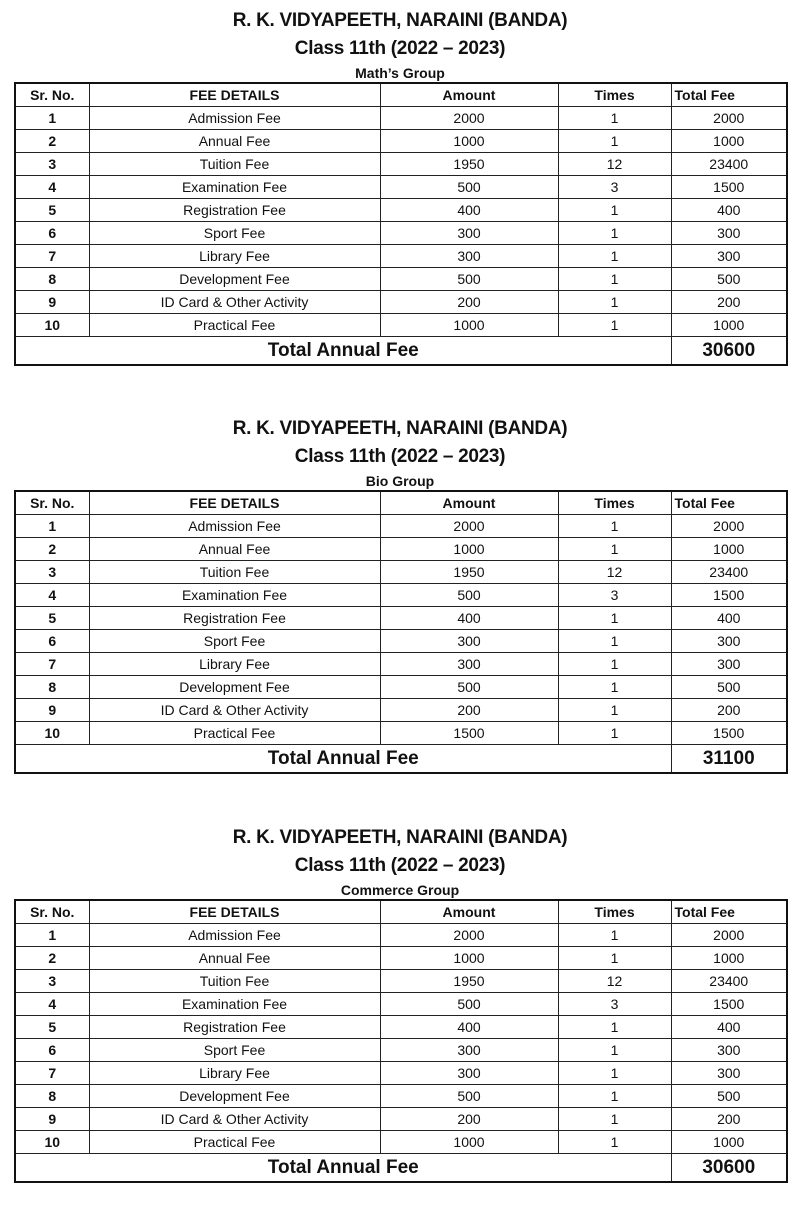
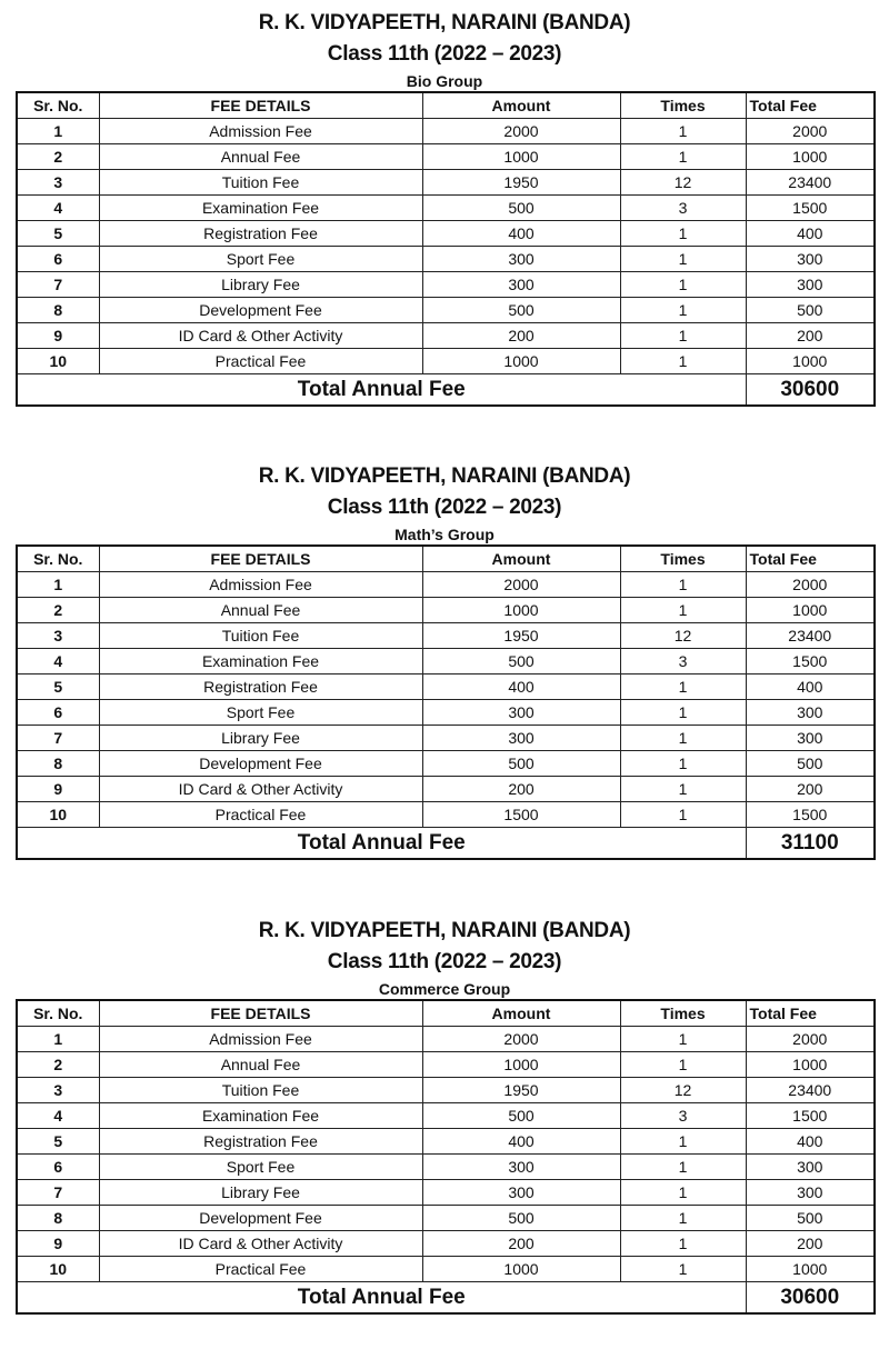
  R. K. VIDYAPEETH, NARAINI (BANDA)
  Class 11th (2022 – 2023)
- Math’s Group
+ Bio Group
  Sr. No.	FEE DETAILS	Amount	Times	Total Fee
  1	Admission Fee	2000	1	2000
  2	Annual Fee	1000	1	1000
  3	Tuition Fee	1950	12	23400
  4	Examination Fee	500	3	1500
  5	Registration Fee	400	1	400
  6	Sport Fee	300	1	300
  7	Library Fee	300	1	300
  8	Development Fee	500	1	500
  9	ID Card & Other Activity	200	1	200
  10	Practical Fee	1000	1	1000
  Total Annual Fee	30600
  R. K. VIDYAPEETH, NARAINI (BANDA)
  Class 11th (2022 – 2023)
- Bio Group
+ Math’s Group
  Sr. No.	FEE DETAILS	Amount	Times	Total Fee
  1	Admission Fee	2000	1	2000
  2	Annual Fee	1000	1	1000
  3	Tuition Fee	1950	12	23400
  4	Examination Fee	500	3	1500
  5	Registration Fee	400	1	400
  6	Sport Fee	300	1	300
  7	Library Fee	300	1	300
  8	Development Fee	500	1	500
  9	ID Card & Other Activity	200	1	200
  10	Practical Fee	1500	1	1500
  Total Annual Fee	31100
  R. K. VIDYAPEETH, NARAINI (BANDA)
  Class 11th (2022 – 2023)
  Commerce Group
  Sr. No.	FEE DETAILS	Amount	Times	Total Fee
  1	Admission Fee	2000	1	2000
  2	Annual Fee	1000	1	1000
  3	Tuition Fee	1950	12	23400
  4	Examination Fee	500	3	1500
  5	Registration Fee	400	1	400
  6	Sport Fee	300	1	300
  7	Library Fee	300	1	300
  8	Development Fee	500	1	500
  9	ID Card & Other Activity	200	1	200
  10	Practical Fee	1000	1	1000
  Total Annual Fee	30600
